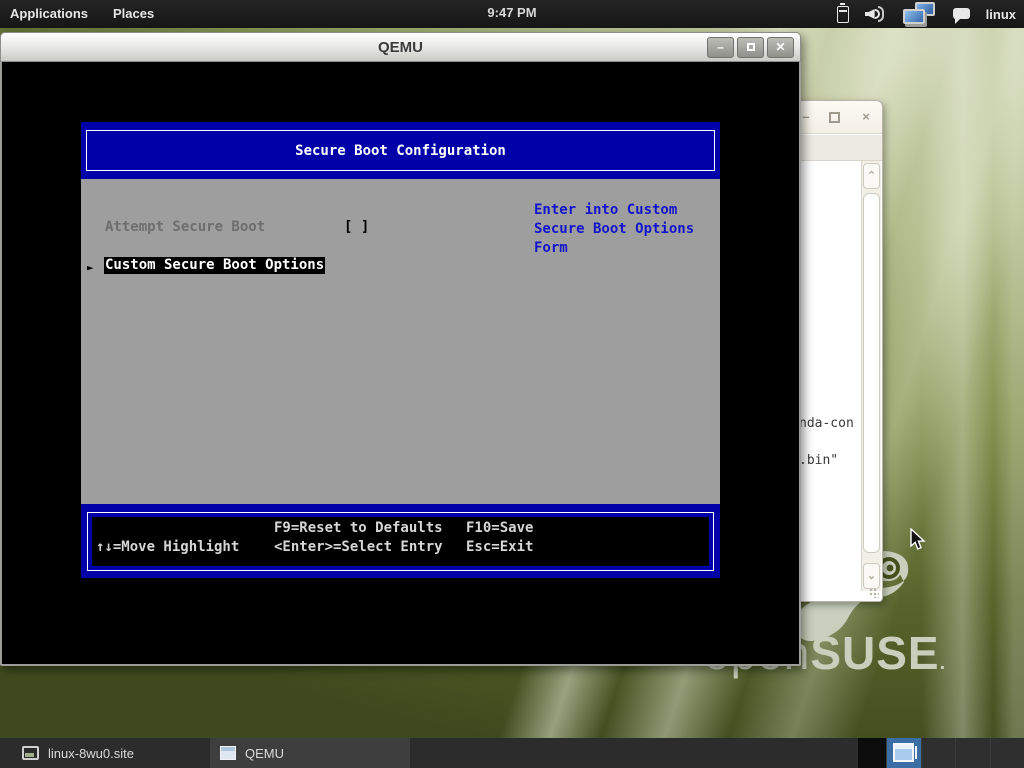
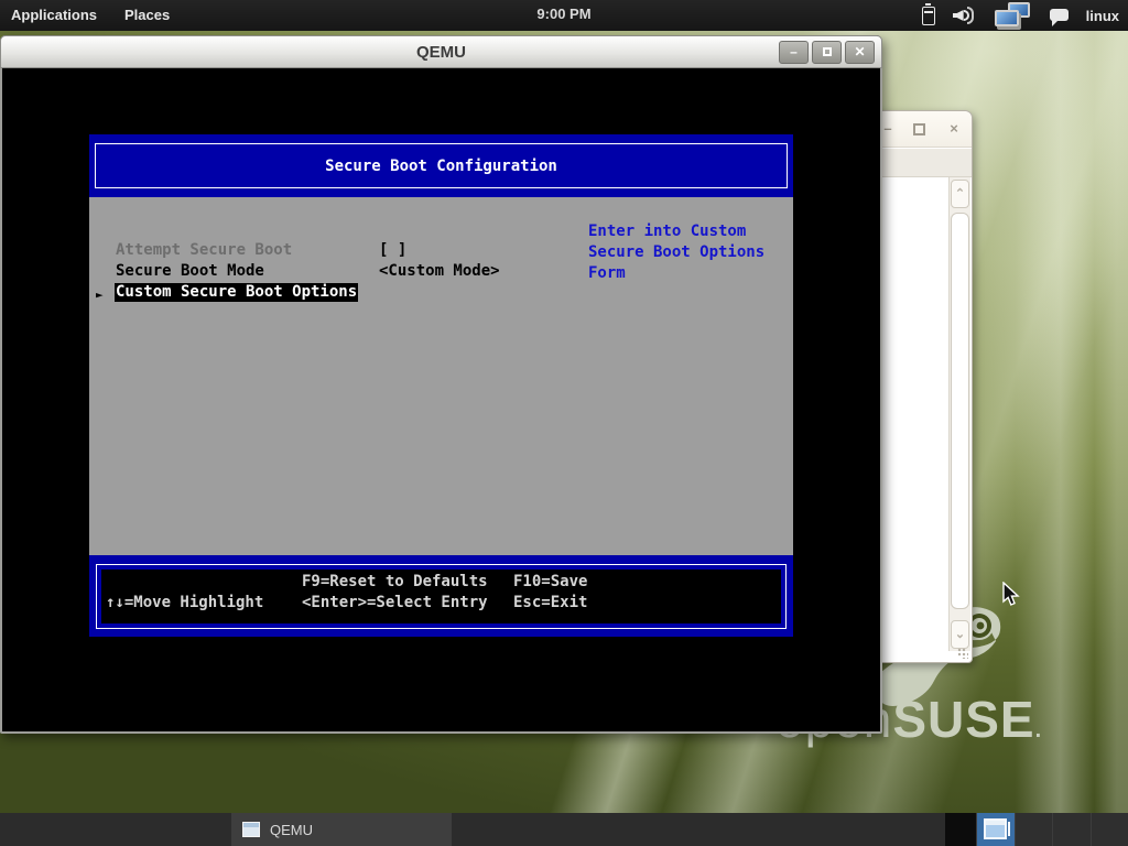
  –
  ×
- nda-con
- .bin"
  ⌃
  ⌄
  QEMU
  –
  ✕
  Secure Boot Configuration
  Enter into Custom
  Secure Boot Options
  Form
  Attempt Secure Boot
  [ ]
+ Secure Boot Mode
+ <Custom Mode>
  ►
  Custom Secure Boot Options
  F9=Reset to Defaults
  F10=Save
  ↑↓=Move Highlight
  <Enter>=Select Entry
  Esc=Exit
  Applications
  Places
- 9:47 PM
+ 9:00 PM
  linux
- linux-8wu0.site
  QEMU
